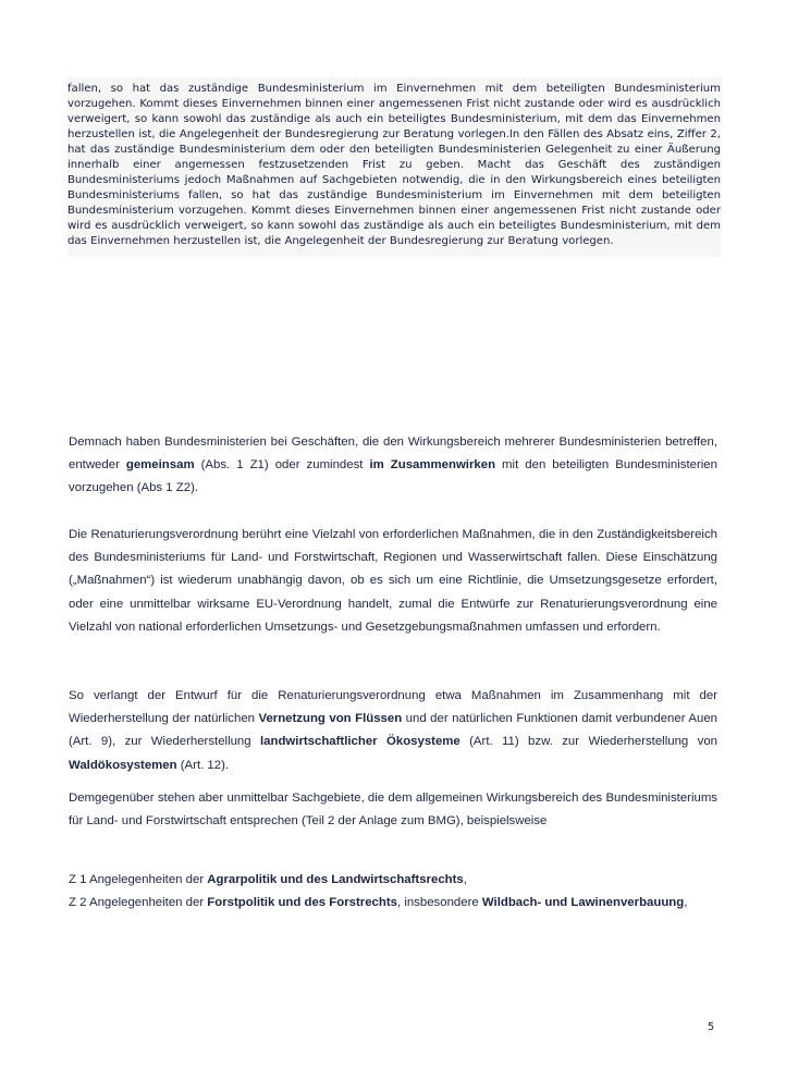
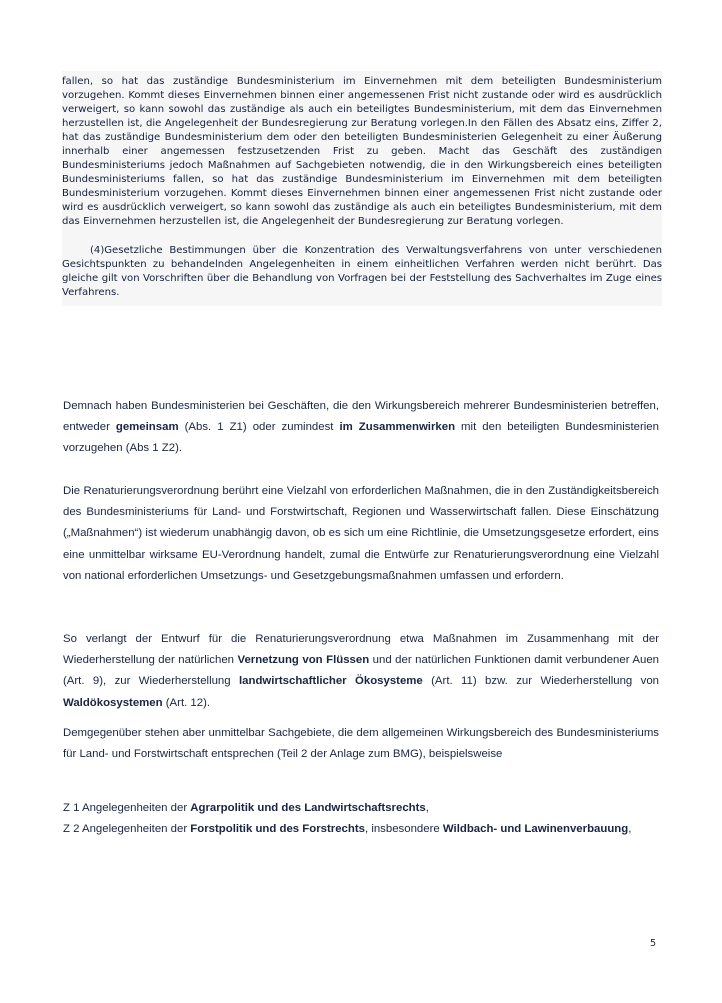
  fallen, so hat das zuständige Bundesministerium im Einvernehmen mit dem beteiligten Bundesministerium vorzugehen. Kommt dieses Einvernehmen binnen einer angemessenen Frist nicht zustande oder wird es ausdrücklich verweigert, so kann sowohl das zuständige als auch ein beteiligtes Bundesministerium, mit dem das Einvernehmen herzustellen ist, die Angelegenheit der Bundesregierung zur Beratung vorlegen.In den Fällen des Absatz eins, Ziffer 2, hat das zuständige Bundesministerium dem oder den beteiligten Bundesministerien Gelegenheit zu einer Äußerung innerhalb einer angemessen festzusetzenden Frist zu geben. Macht das Geschäft des zuständigen Bundesministeriums jedoch Maßnahmen auf Sachgebieten notwendig, die in den Wirkungsbereich eines beteiligten Bundesministeriums fallen, so hat das zuständige Bundesministerium im Einvernehmen mit dem beteiligten Bundesministerium vorzugehen. Kommt dieses Einvernehmen binnen einer angemessenen Frist nicht zustande oder wird es ausdrücklich verweigert, so kann sowohl das zuständige als auch ein beteiligtes Bundesministerium, mit dem das Einvernehmen herzustellen ist, die Angelegenheit der Bundesregierung zur Beratung vorlegen.
+ (4)Gesetzliche Bestimmungen über die Konzentration des Verwaltungsverfahrens von unter verschiedenen Gesichtspunkten zu behandelnden Angelegenheiten in einem einheitlichen Verfahren werden nicht berührt. Das gleiche gilt von Vorschriften über die Behandlung von Vorfragen bei der Feststellung des Sachverhaltes im Zuge eines Verfahrens.
  Demnach haben Bundesministerien bei Geschäften, die den Wirkungsbereich mehrerer Bundesministerien betreffen, entweder gemeinsam (Abs. 1 Z1) oder zumindest im Zusammenwirken mit den beteiligten Bundesministerien vorzugehen (Abs 1 Z2).
- Die Renaturierungsverordnung berührt eine Vielzahl von erforderlichen Maßnahmen, die in den Zuständigkeitsbereich des Bundesministeriums für Land- und Forstwirtschaft, Regionen und Wasserwirtschaft fallen. Diese Einschätzung („Maßnahmen“) ist wiederum unabhängig davon, ob es sich um eine Richtlinie, die Umsetzungsgesetze erfordert, oder eine unmittelbar wirksame EU-Verordnung handelt, zumal die Entwürfe zur Renaturierungsverordnung eine Vielzahl von national erforderlichen Umsetzungs- und Gesetzgebungsmaßnahmen umfassen und erfordern.
+ Die Renaturierungsverordnung berührt eine Vielzahl von erforderlichen Maßnahmen, die in den Zuständigkeitsbereich des Bundesministeriums für Land- und Forstwirtschaft, Regionen und Wasserwirtschaft fallen. Diese Einschätzung („Maßnahmen“) ist wiederum unabhängig davon, ob es sich um eine Richtlinie, die Umsetzungsgesetze erfordert, eins eine unmittelbar wirksame EU-Verordnung handelt, zumal die Entwürfe zur Renaturierungsverordnung eine Vielzahl von national erforderlichen Umsetzungs- und Gesetzgebungsmaßnahmen umfassen und erfordern.
  So verlangt der Entwurf für die Renaturierungsverordnung etwa Maßnahmen im Zusammenhang mit der Wiederherstellung der natürlichen Vernetzung von Flüssen und der natürlichen Funktionen damit verbundener Auen (Art. 9), zur Wiederherstellung landwirtschaftlicher Ökosysteme (Art. 11) bzw. zur Wiederherstellung von Waldökosystemen (Art. 12).
  Demgegenüber stehen aber unmittelbar Sachgebiete, die dem allgemeinen Wirkungsbereich des Bundesministeriums für Land- und Forstwirtschaft entsprechen (Teil 2 der Anlage zum BMG), beispielsweise
  Z 1 Angelegenheiten der Agrarpolitik und des Landwirtschaftsrechts,
  Z 2 Angelegenheiten der Forstpolitik und des Forstrechts, insbesondere Wildbach- und Lawinenverbauung,
  5
